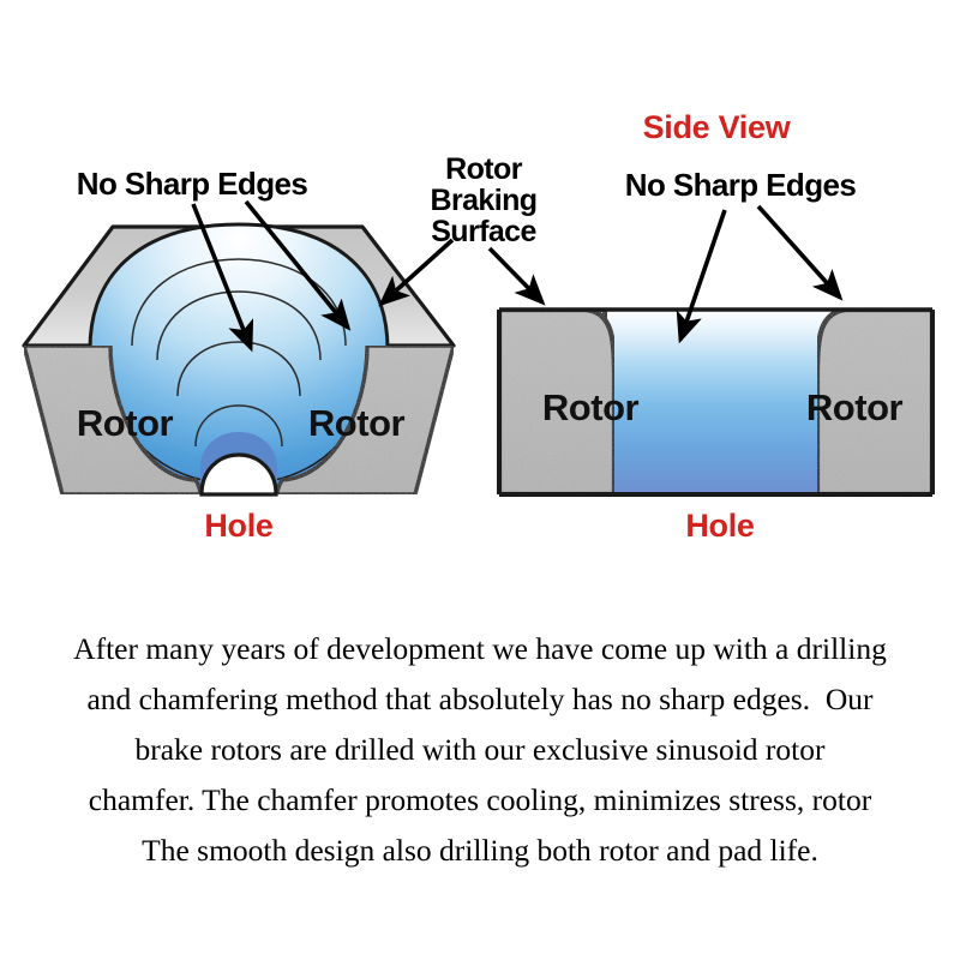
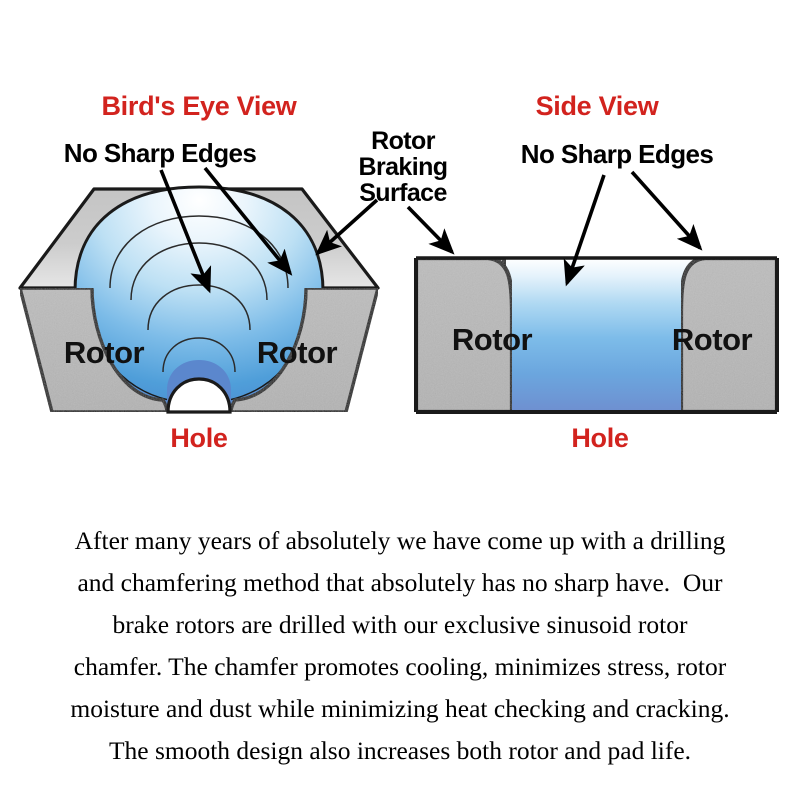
+ Bird's Eye View
  No Sharp Edges
  Rotor
  Braking
  Surface
  Rotor
  Rotor
  Hole
  Side View
  No Sharp Edges
  Rotor
  Rotor
  Hole
- After many years of development we have come up with a drilling
+ After many years of absolutely we have come up with a drilling
- and chamfering method that absolutely has no sharp edges. Our
+ and chamfering method that absolutely has no sharp have. Our
  brake rotors are drilled with our exclusive sinusoid rotor
  chamfer. The chamfer promotes cooling, minimizes stress, rotor
+ moisture and dust while minimizing heat checking and cracking.
- The smooth design also drilling both rotor and pad life.
+ The smooth design also increases both rotor and pad life.
